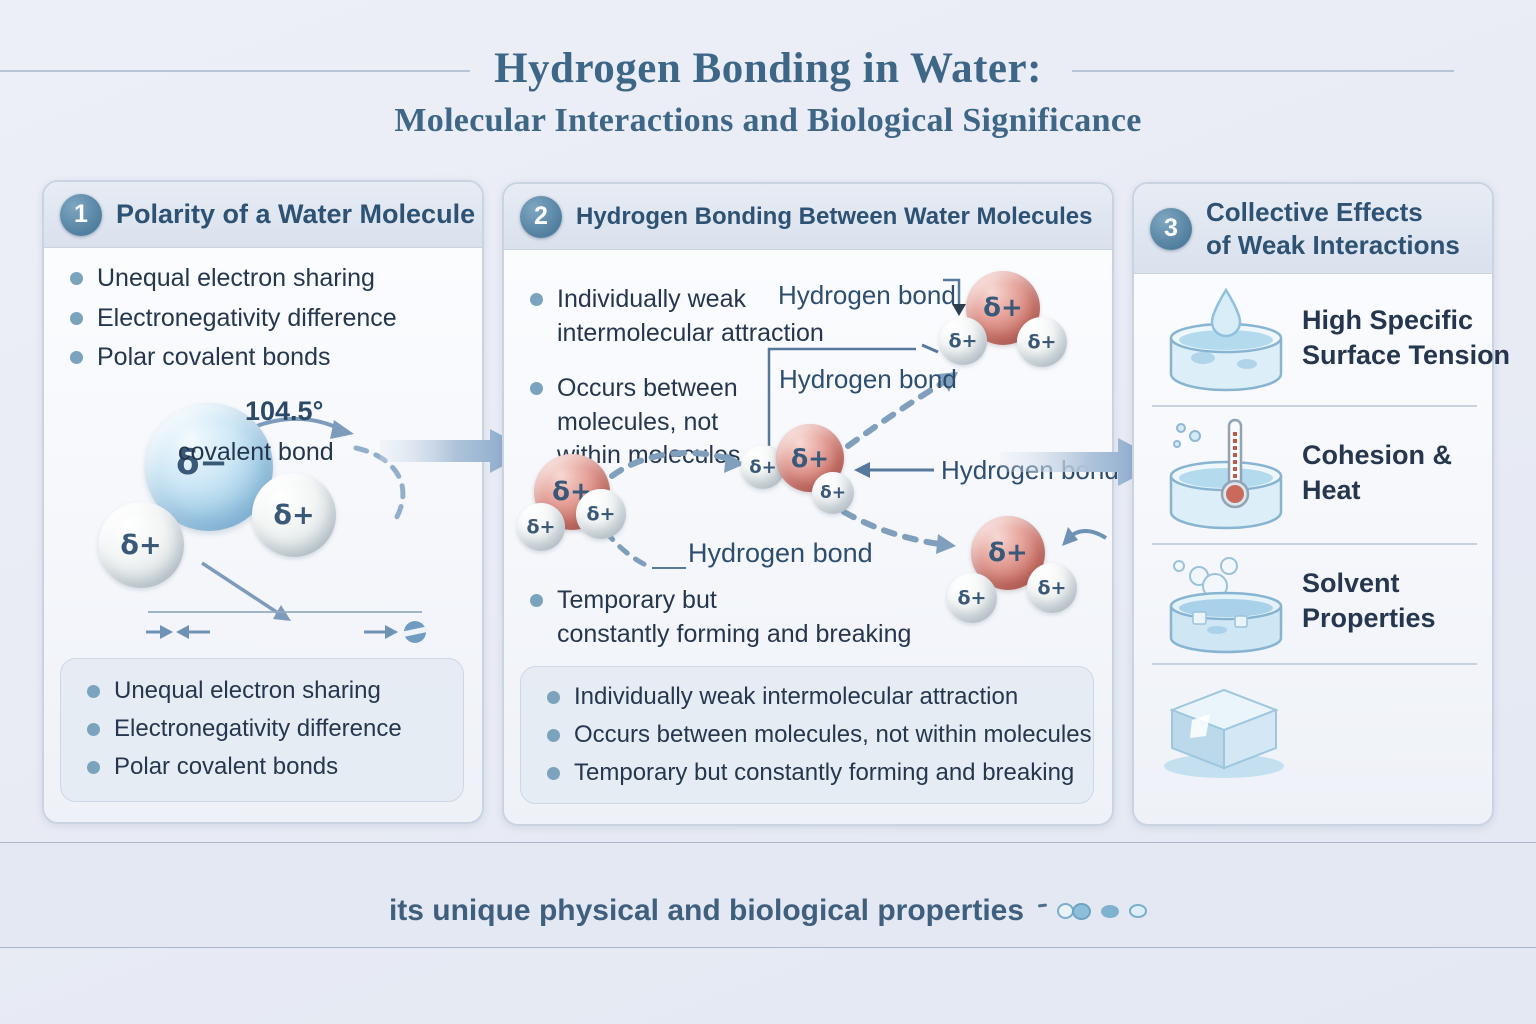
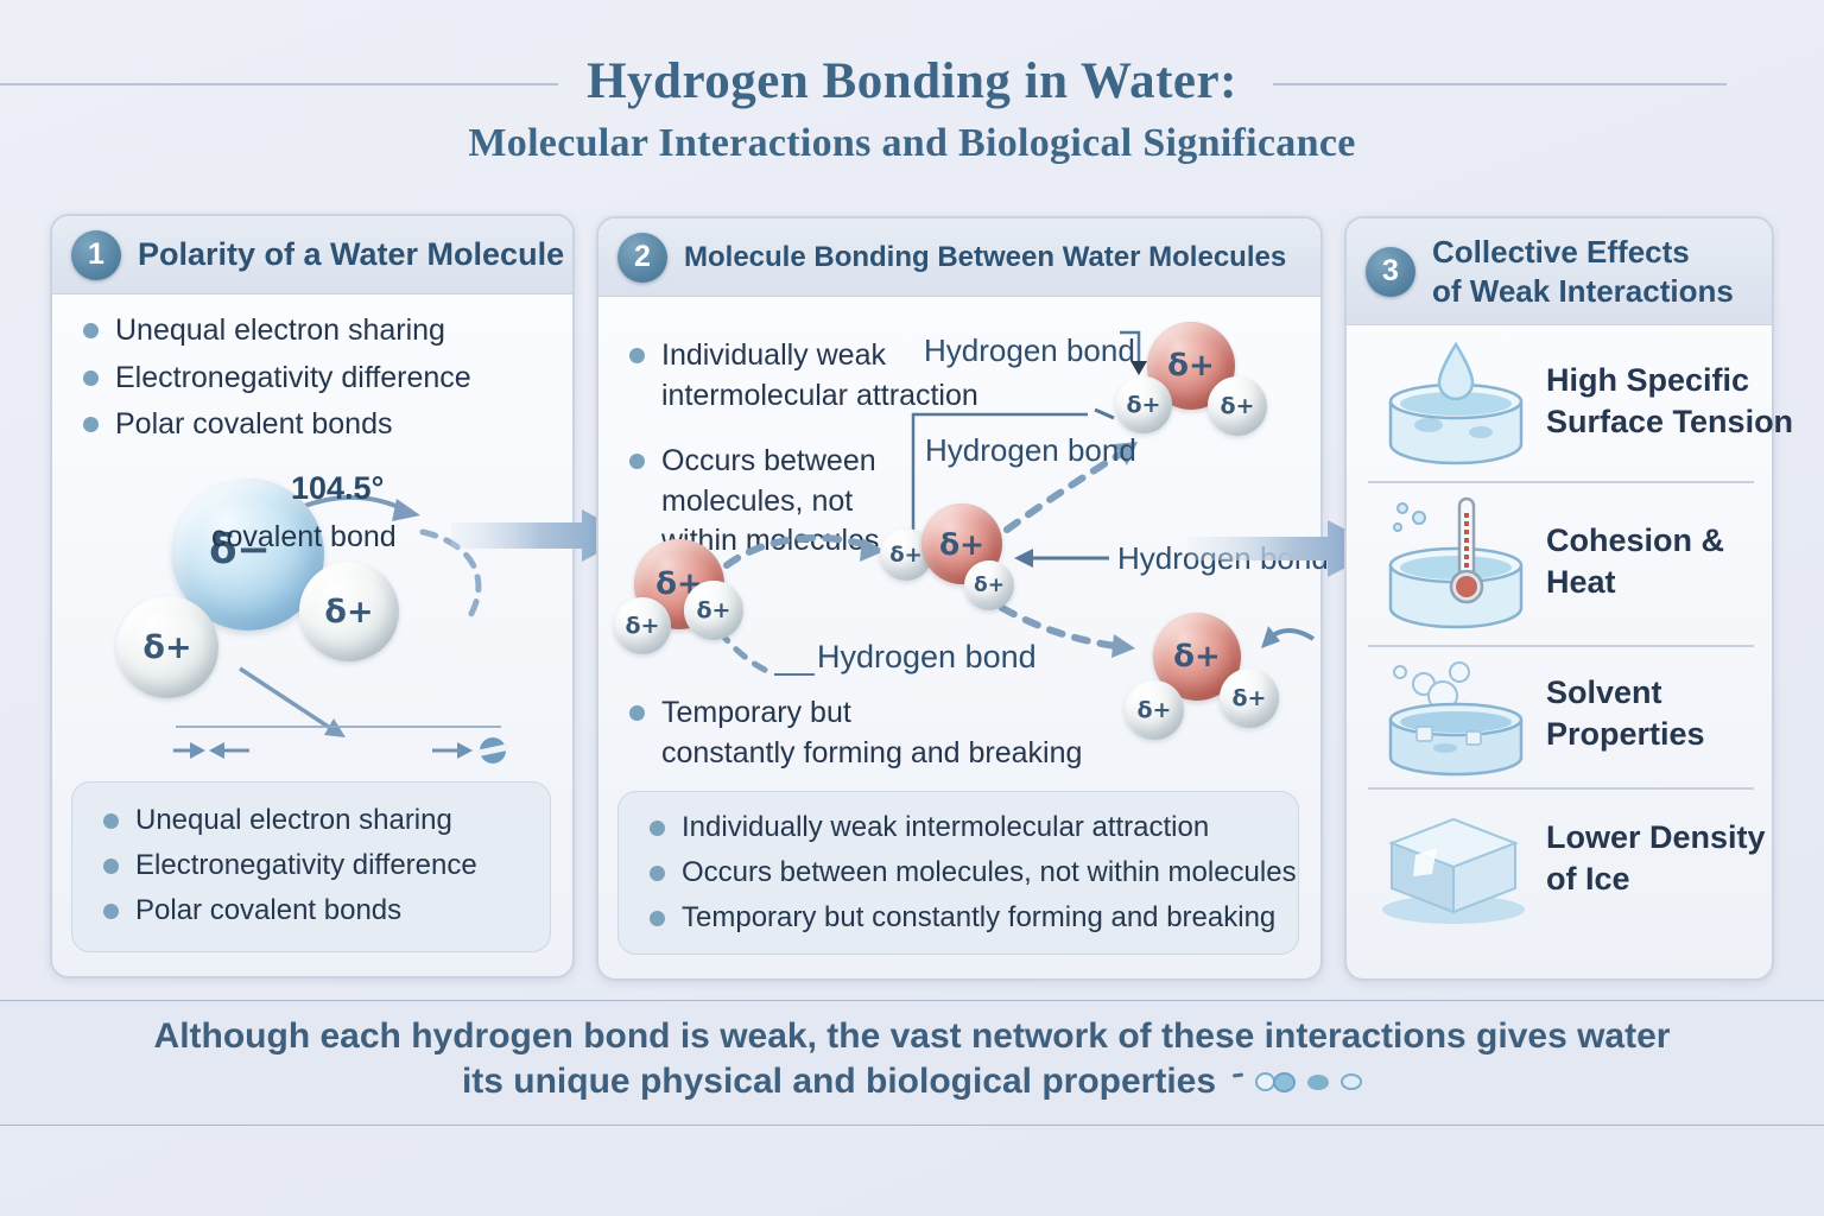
  Hydrogen Bonding in Water:
  Molecular Interactions and Biological Significance
  1
  Polarity of a Water Molecule
  Unequal electron sharing
  Electronegativity difference
  Polar covalent bonds
  δ−
  δ+
  δ+
  104.5°
  covalent bond
  Unequal electron sharing
  Electronegativity difference
  Polar covalent bonds
  2
- Hydrogen Bonding Between Water Molecules
+ Molecule Bonding Between Water Molecules
  Individually weak
  intermolecular attraction
  Occurs between
  molecules, not
  Temporary but
  constantly forming and breaking
  δ+
  δ+
  δ+
  δ+
  δ+
  δ+
  δ+
  δ+
  δ+
  δ+
  δ+
  δ+
  Hydrogen bond
  Hydrogen bond
  Hydrogen bond
  Individually weak intermolecular attraction
  Occurs between molecules, not within molecules
  Temporary but constantly forming and breaking
  3
  Collective Effects
  of Weak Interactions
  High Specific
  Surface Tension
  Cohesion &
  Heat
  Solvent
  Properties
+ Lower Density
+ of Ice
+ Although each hydrogen bond is weak, the vast network of these interactions gives water
  its unique physical and biological properties
